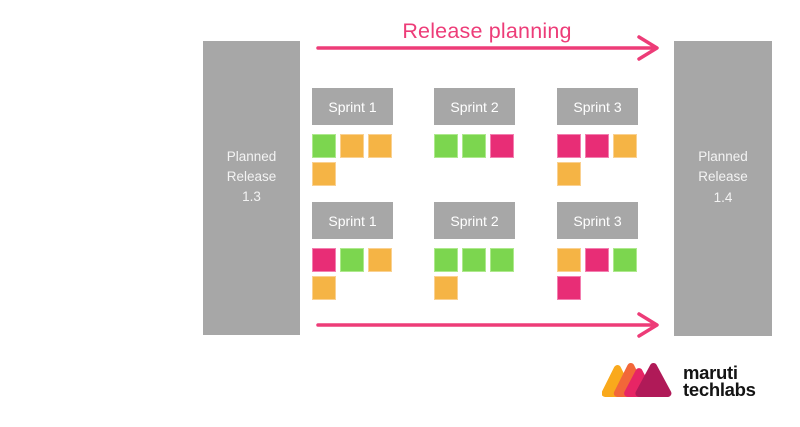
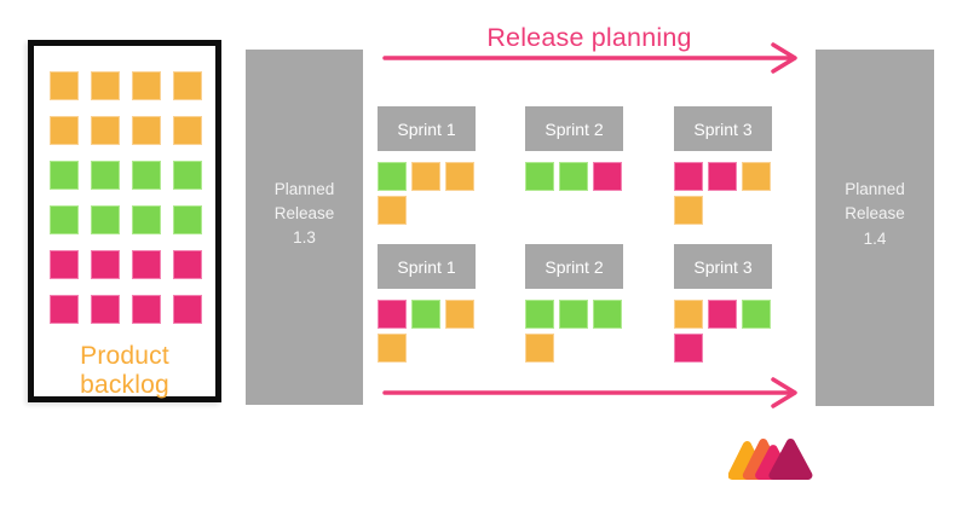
+ Product backlog
  Planned
  Release
  1.3
  Release planning
  Sprint 1
  Sprint 2
  Sprint 3
  Sprint 1
  Sprint 2
  Sprint 3
  Planned
  Release
  1.4
- maruti
- techlabs
